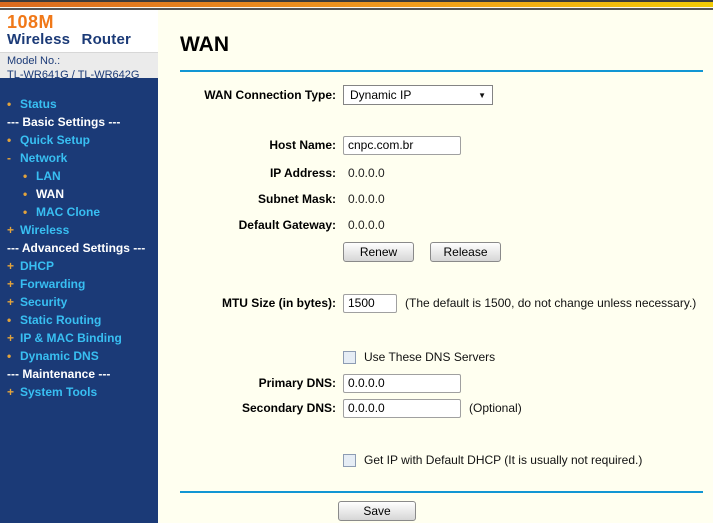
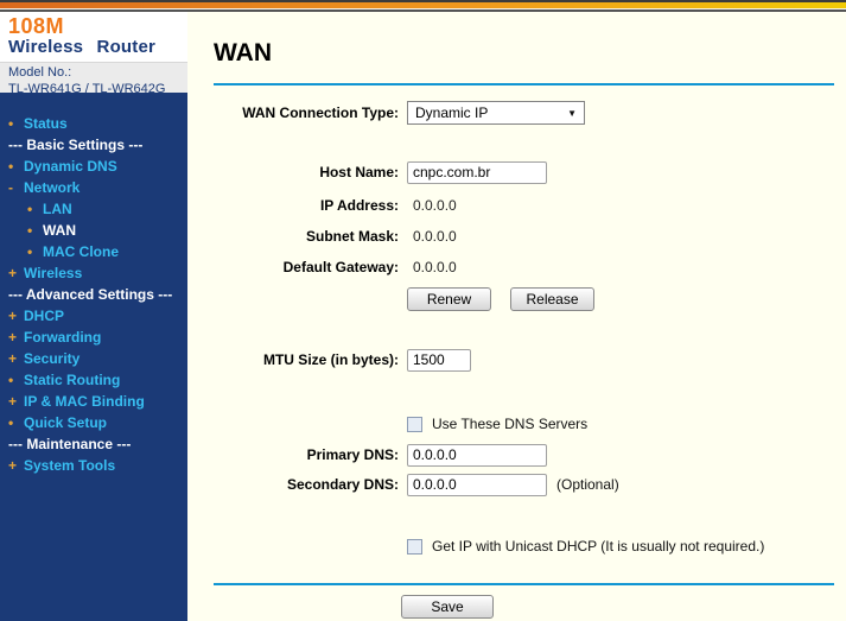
  108M
  Wireless Router
  Model No.:
  TL-WR641G / TL-WR642G
  •
  Status
  --- Basic Settings ---
  •
- Quick Setup
+ Dynamic DNS
  -
  Network
  •
  LAN
  •
  WAN
  •
  MAC Clone
  +
  Wireless
  --- Advanced Settings ---
  +
  DHCP
  +
  Forwarding
  +
  Security
  •
  Static Routing
  +
  IP & MAC Binding
  •
- Dynamic DNS
+ Quick Setup
  --- Maintenance ---
  +
  System Tools
  WAN
  WAN Connection Type:
  Dynamic IP
  ▼
  Host Name:
  cnpc.com.br
  IP Address:
  0.0.0.0
  Subnet Mask:
  0.0.0.0
  Default Gateway:
  0.0.0.0
  Renew
  Release
  MTU Size (in bytes):
  1500
- (The default is 1500, do not change unless necessary.)
  Use These DNS Servers
  Primary DNS:
  0.0.0.0
  Secondary DNS:
  0.0.0.0
  (Optional)
- Get IP with Default DHCP (It is usually not required.)
+ Get IP with Unicast DHCP (It is usually not required.)
  Save
